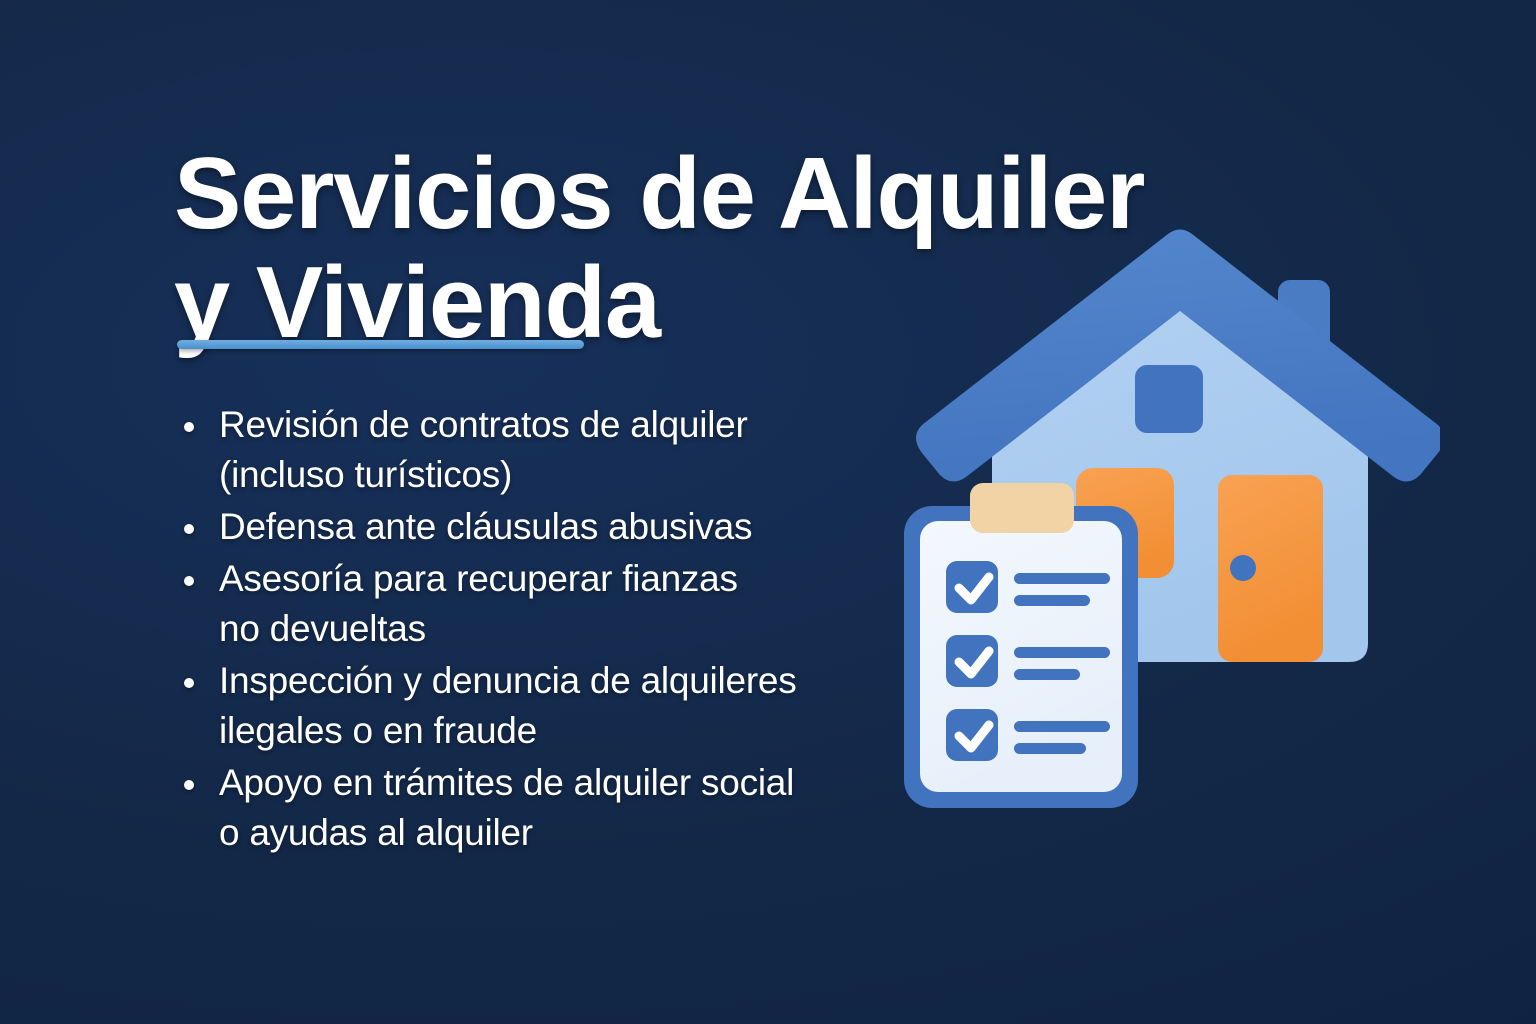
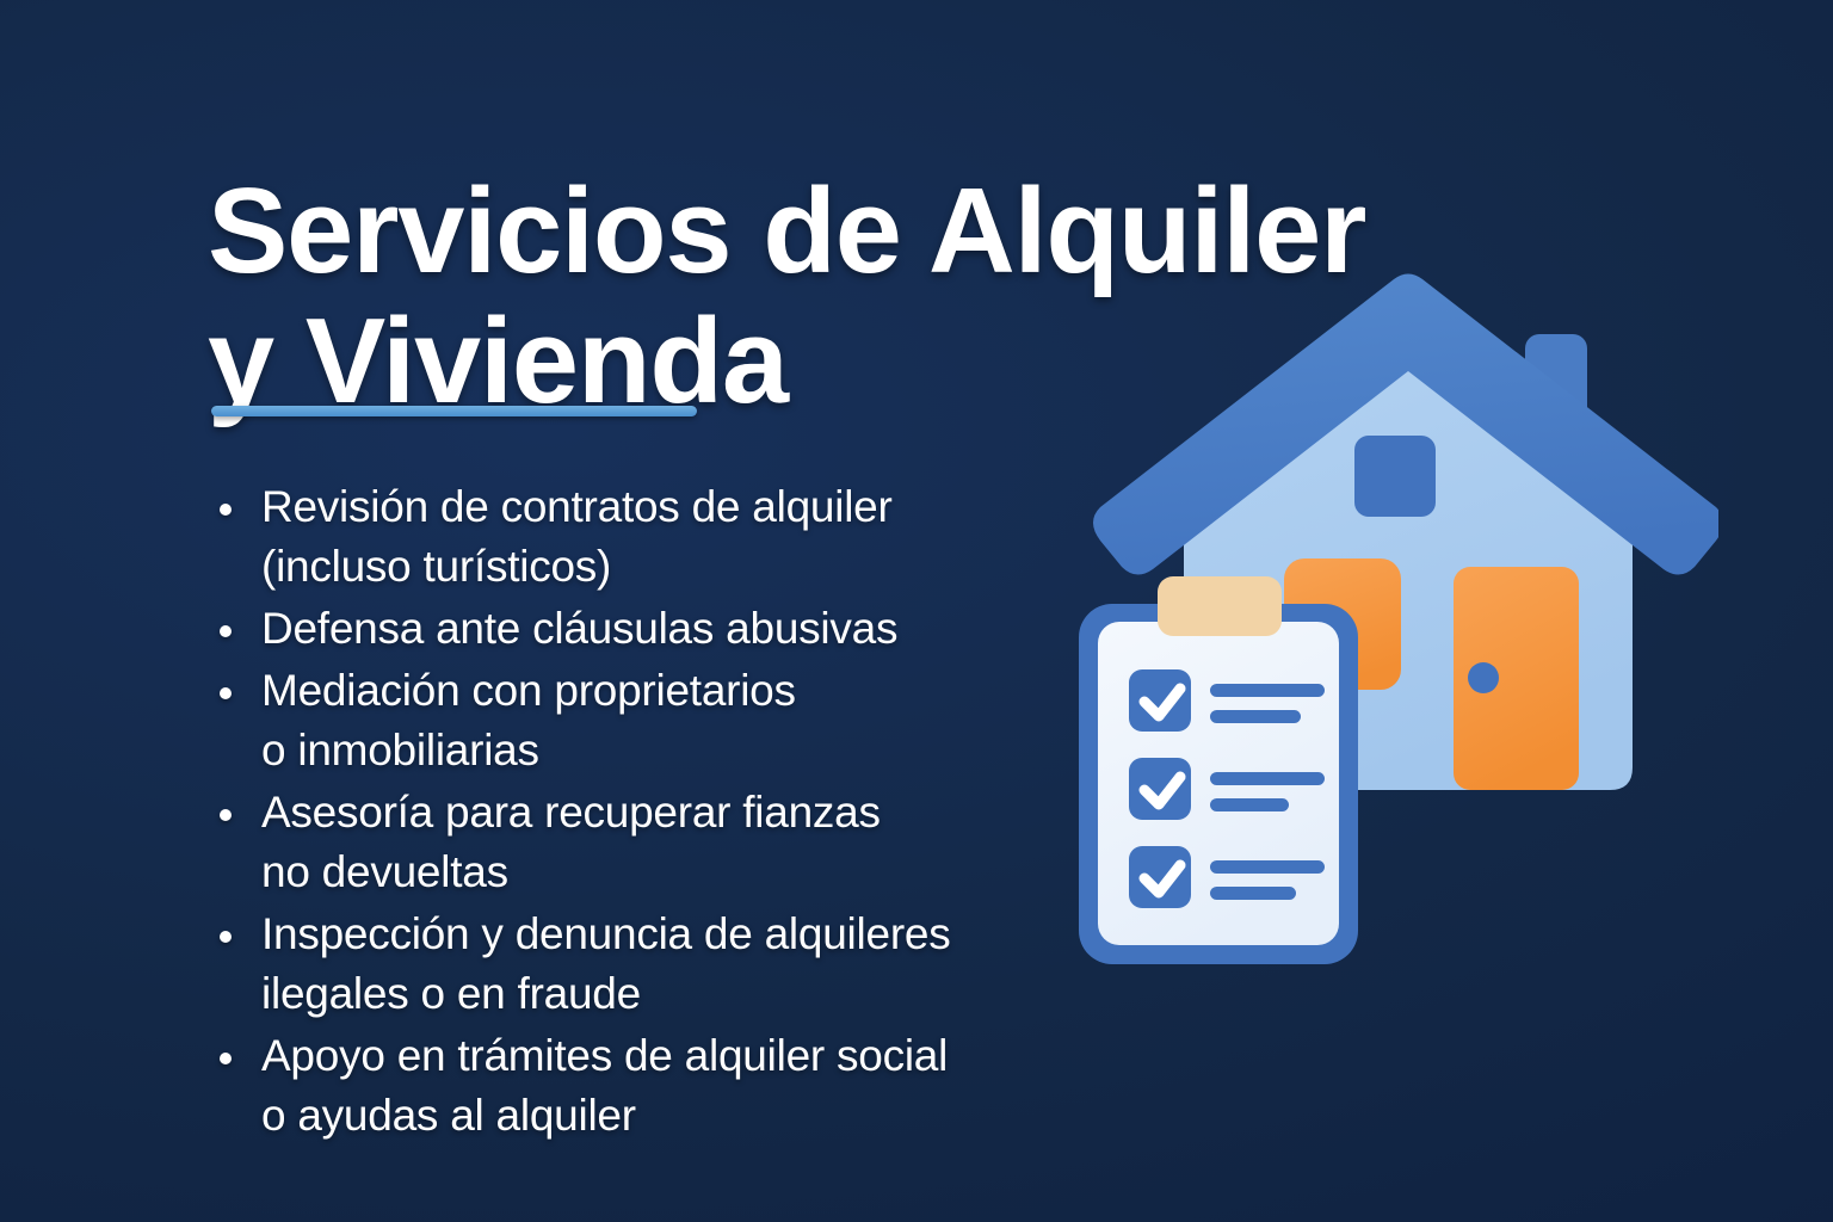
  Servicios de Alquiler
  y Vivienda
  Revisión de contratos de alquiler
  (incluso turísticos)
  Defensa ante cláusulas abusivas
+ Mediación con proprietarios
+ o inmobiliarias
  Asesoría para recuperar fianzas
  no devueltas
  Inspección y denuncia de alquileres
  ilegales o en fraude
  Apoyo en trámites de alquiler social
  o ayudas al alquiler
